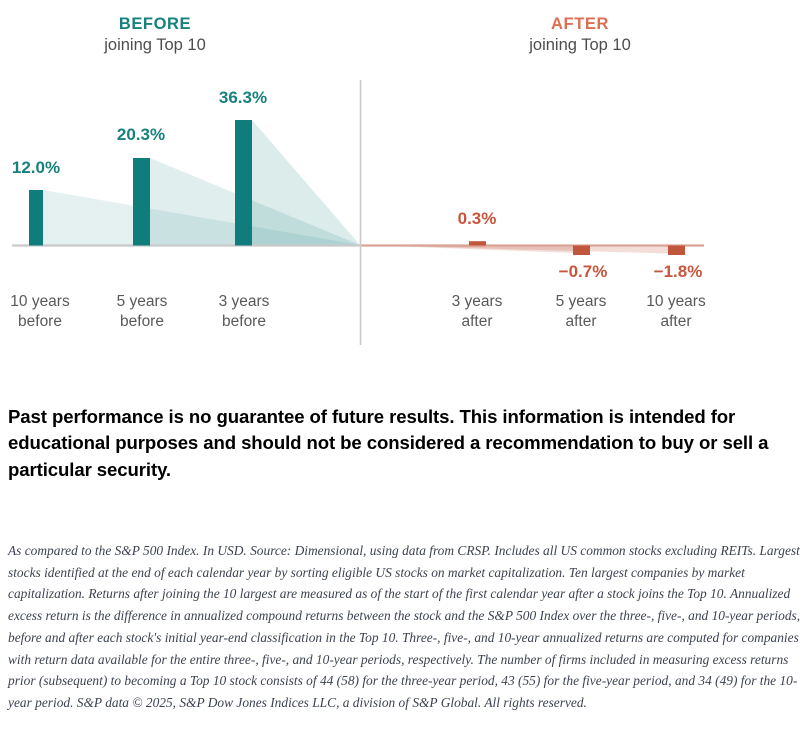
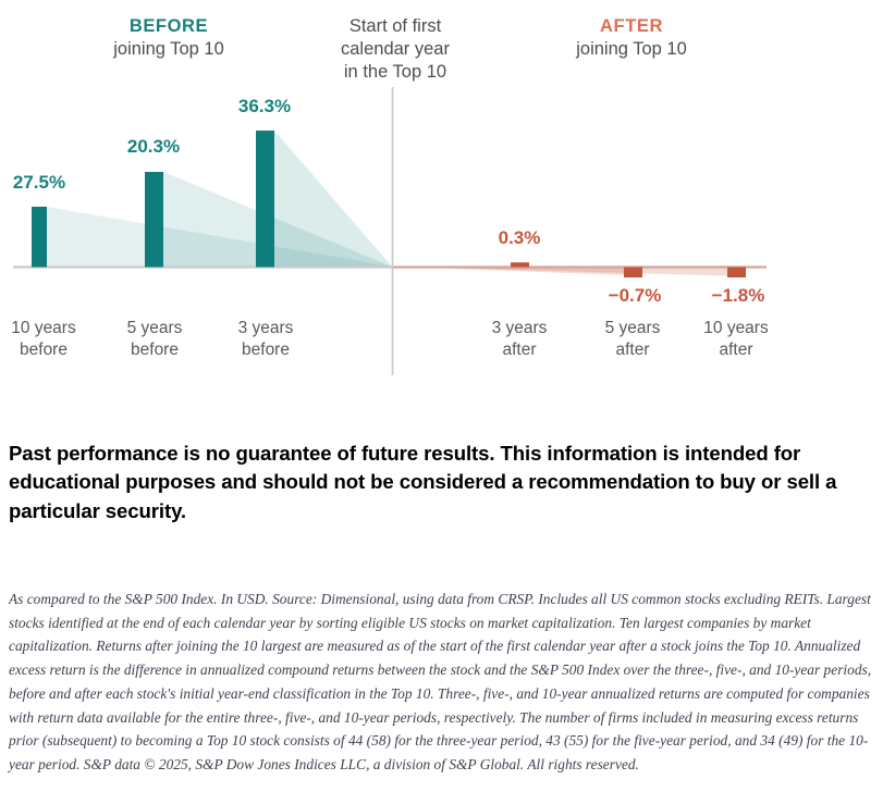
  BEFORE
  joining Top 10
+ Start of first
+ calendar year
+ in the Top 10
  AFTER
  joining Top 10
- 12.0%
+ 27.5%
  20.3%
  36.3%
  0.3%
  −0.7%
  −1.8%
  10 years
  before
  5 years
  before
  3 years
  before
  3 years
  after
  5 years
  after
  10 years
  after
  Past performance is no guarantee of future results. This information is intended for educational purposes and should not be considered a recommendation to buy or sell a particular security.
  As compared to the S&P 500 Index. In USD. Source: Dimensional, using data from CRSP. Includes all US common stocks excluding REITs. Largest stocks identified at the end of each calendar year by sorting eligible US stocks on market capitalization. Ten largest companies by market capitalization. Returns after joining the 10 largest are measured as of the start of the first calendar year after a stock joins the Top 10. Annualized excess return is the difference in annualized compound returns between the stock and the S&P 500 Index over the three-, five-, and 10-year periods, before and after each stock's initial year-end classification in the Top 10. Three-, five-, and 10-year annualized returns are computed for companies with return data available for the entire three-, five-, and 10-year periods, respectively. The number of firms included in measuring excess returns prior (subsequent) to becoming a Top 10 stock consists of 44 (58) for the three-year period, 43 (55) for the five-year period, and 34 (49) for the 10-year period. S&P data © 2025, S&P Dow Jones Indices LLC, a division of S&P Global. All rights reserved.
